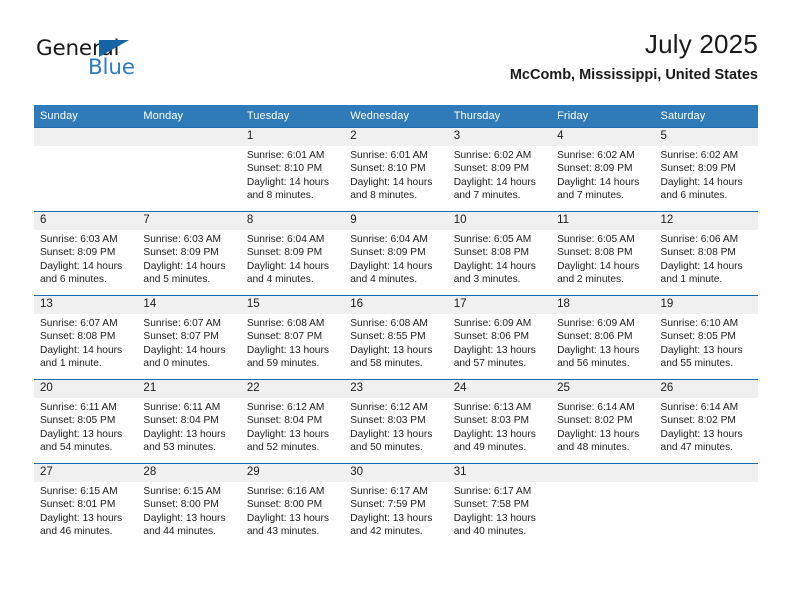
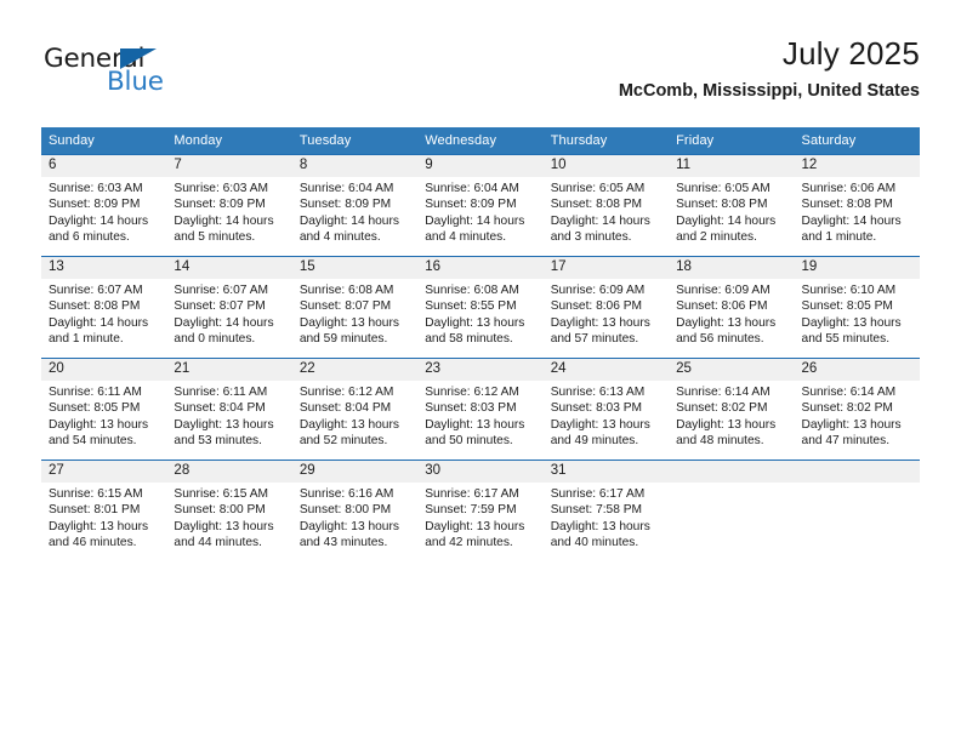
  General
  Blue
  July 2025
  McComb, Mississippi, United States
  Sunday	Monday	Tuesday	Wednesday	Thursday	Friday	Saturday
- 		1Sunrise: 6:01 AM Sunset: 8:10 PM Daylight: 14 hours and 8 minutes.	2Sunrise: 6:01 AM Sunset: 8:10 PM Daylight: 14 hours and 8 minutes.	3Sunrise: 6:02 AM Sunset: 8:09 PM Daylight: 14 hours and 7 minutes.	4Sunrise: 6:02 AM Sunset: 8:09 PM Daylight: 14 hours and 7 minutes.	5Sunrise: 6:02 AM Sunset: 8:09 PM Daylight: 14 hours and 6 minutes.
  6Sunrise: 6:03 AM Sunset: 8:09 PM Daylight: 14 hours and 6 minutes.	7Sunrise: 6:03 AM Sunset: 8:09 PM Daylight: 14 hours and 5 minutes.	8Sunrise: 6:04 AM Sunset: 8:09 PM Daylight: 14 hours and 4 minutes.	9Sunrise: 6:04 AM Sunset: 8:09 PM Daylight: 14 hours and 4 minutes.	10Sunrise: 6:05 AM Sunset: 8:08 PM Daylight: 14 hours and 3 minutes.	11Sunrise: 6:05 AM Sunset: 8:08 PM Daylight: 14 hours and 2 minutes.	12Sunrise: 6:06 AM Sunset: 8:08 PM Daylight: 14 hours and 1 minute.
  13Sunrise: 6:07 AM Sunset: 8:08 PM Daylight: 14 hours and 1 minute.	14Sunrise: 6:07 AM Sunset: 8:07 PM Daylight: 14 hours and 0 minutes.	15Sunrise: 6:08 AM Sunset: 8:07 PM Daylight: 13 hours and 59 minutes.	16Sunrise: 6:08 AM Sunset: 8:55 PM Daylight: 13 hours and 58 minutes.	17Sunrise: 6:09 AM Sunset: 8:06 PM Daylight: 13 hours and 57 minutes.	18Sunrise: 6:09 AM Sunset: 8:06 PM Daylight: 13 hours and 56 minutes.	19Sunrise: 6:10 AM Sunset: 8:05 PM Daylight: 13 hours and 55 minutes.
  20Sunrise: 6:11 AM Sunset: 8:05 PM Daylight: 13 hours and 54 minutes.	21Sunrise: 6:11 AM Sunset: 8:04 PM Daylight: 13 hours and 53 minutes.	22Sunrise: 6:12 AM Sunset: 8:04 PM Daylight: 13 hours and 52 minutes.	23Sunrise: 6:12 AM Sunset: 8:03 PM Daylight: 13 hours and 50 minutes.	24Sunrise: 6:13 AM Sunset: 8:03 PM Daylight: 13 hours and 49 minutes.	25Sunrise: 6:14 AM Sunset: 8:02 PM Daylight: 13 hours and 48 minutes.	26Sunrise: 6:14 AM Sunset: 8:02 PM Daylight: 13 hours and 47 minutes.
  27Sunrise: 6:15 AM Sunset: 8:01 PM Daylight: 13 hours and 46 minutes.	28Sunrise: 6:15 AM Sunset: 8:00 PM Daylight: 13 hours and 44 minutes.	29Sunrise: 6:16 AM Sunset: 8:00 PM Daylight: 13 hours and 43 minutes.	30Sunrise: 6:17 AM Sunset: 7:59 PM Daylight: 13 hours and 42 minutes.	31Sunrise: 6:17 AM Sunset: 7:58 PM Daylight: 13 hours and 40 minutes.
